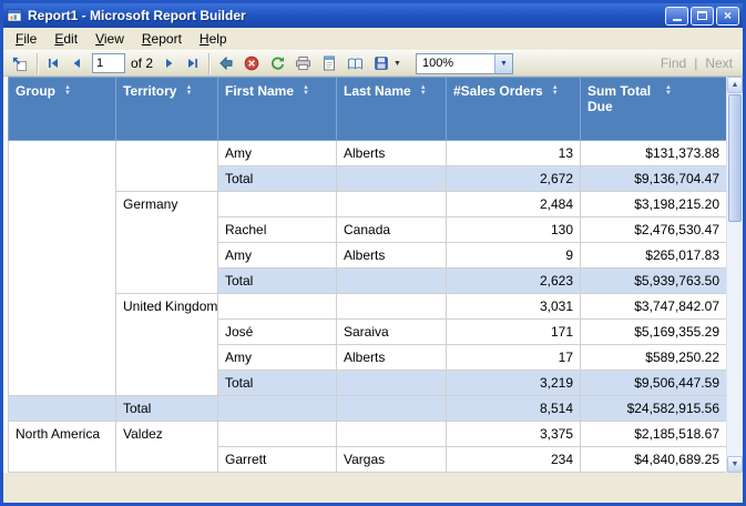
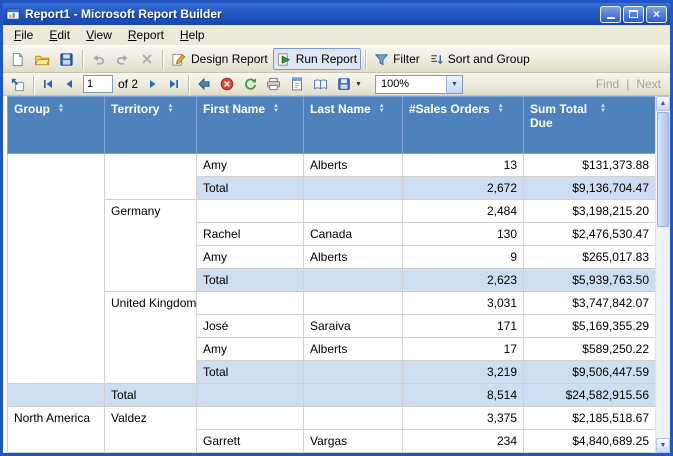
  Report1 - Microsoft Report Builder
  ×
  File
  Edit
  View
  Report
  Help
+ Design Report
+ Run Report
+ Filter
+ Sort and Group
  1
  of 2
  100%
  Find
  |
  Next
  Group	Territory	First Name	Last Name	#Sales Orders	Sum Total Due
  		Amy	Alberts	13	$131,373.88
  Total		2,672	$9,136,704.47
  Germany			2,484	$3,198,215.20
  Rachel	Canada	130	$2,476,530.47
  Amy	Alberts	9	$265,017.83
  Total		2,623	$5,939,763.50
  United Kingdom			3,031	$3,747,842.07
  José	Saraiva	171	$5,169,355.29
  Amy	Alberts	17	$589,250.22
  Total		3,219	$9,506,447.59
  	Total			8,514	$24,582,915.56
  North America	Valdez			3,375	$2,185,518.67
  Garrett	Vargas	234	$4,840,689.25
